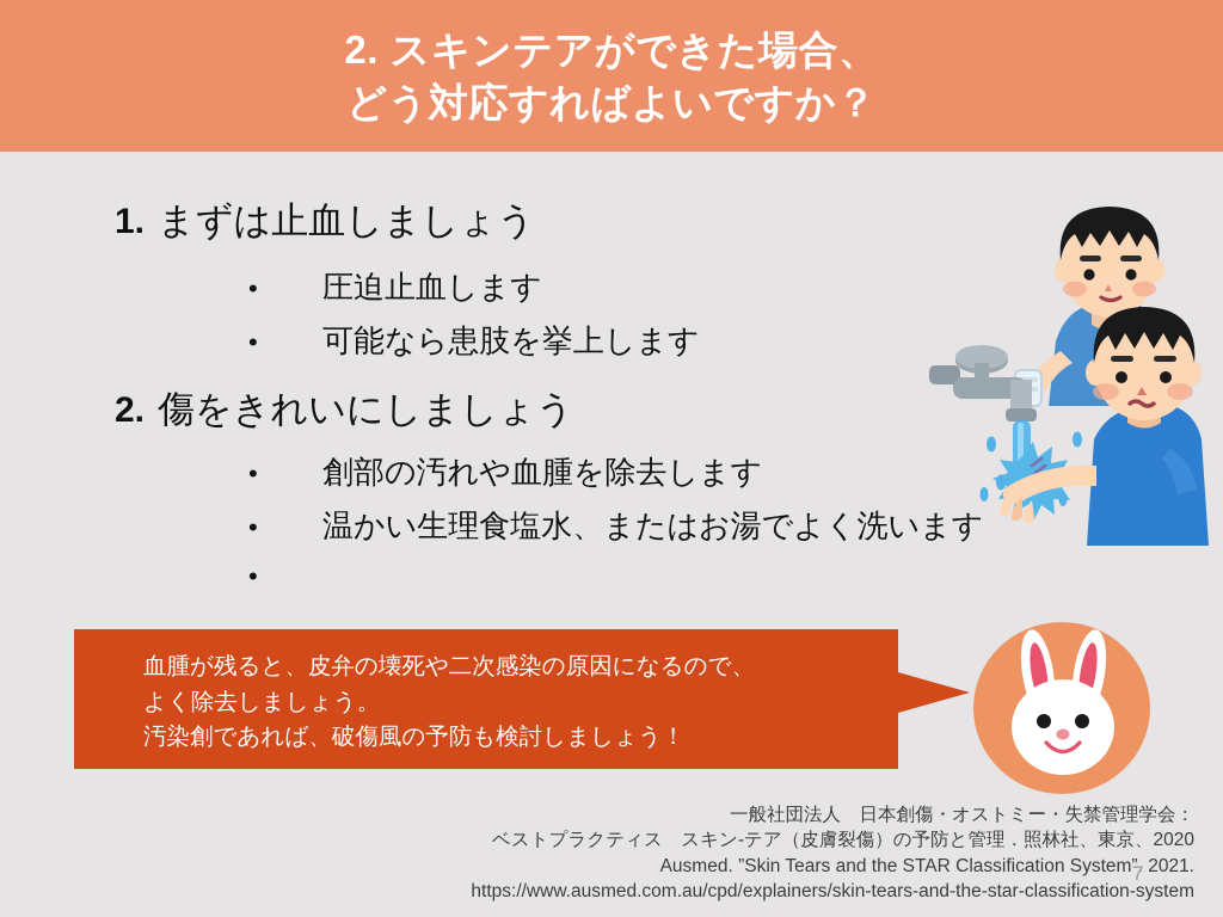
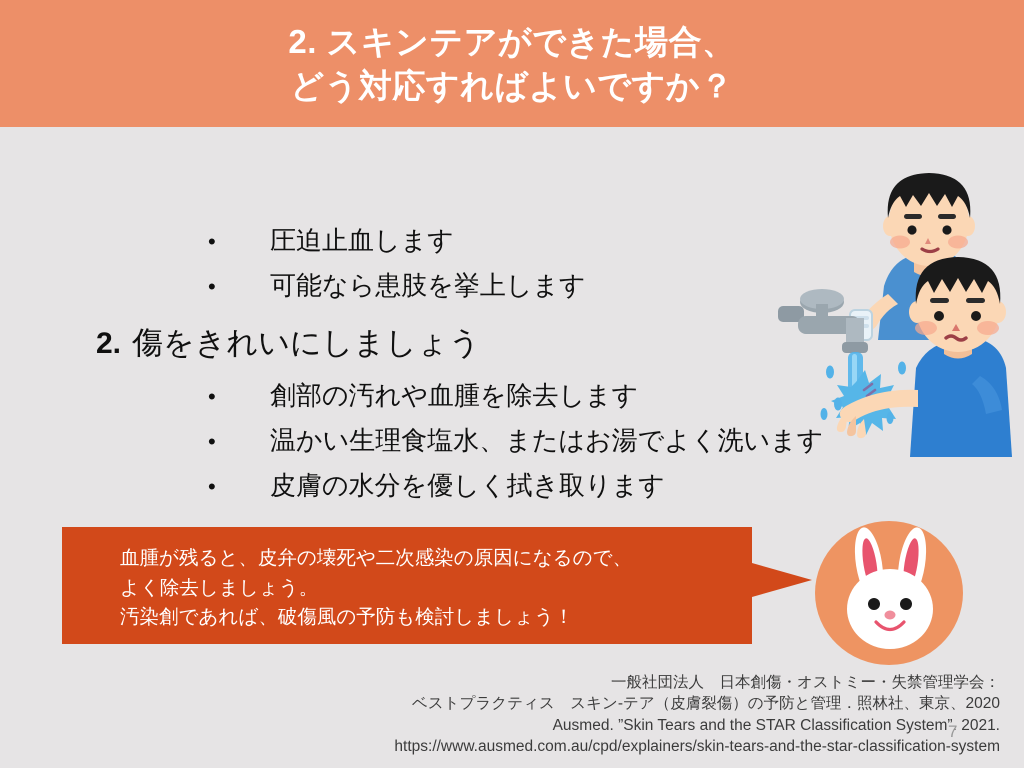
  2. スキンテアができた場合、
  どう対応すればよいですか？
- 1.
- まずは止血しましょう
  •
  圧迫止血します
  •
  可能なら患肢を挙上します
  2.
  傷をきれいにしましょう
  •
  創部の汚れや血腫を除去します
  •
  温かい生理食塩水、またはお湯でよく洗います
  •
+ 皮膚の水分を優しく拭き取ります
  血腫が残ると、皮弁の壊死や二次感染の原因になるので、
  よく除去しましょう。
  汚染創であれば、破傷風の予防も検討しましょう！
  一般社団法人 日本創傷・オストミー・失禁管理学会：
  ベストプラクティス スキン-テア（皮膚裂傷）の予防と管理．照林社、東京、2020
  Ausmed. ”Skin Tears and the STAR Classification System”. 2021.
  https://www.ausmed.com.au/cpd/explainers/skin-tears-and-the-star-classification-system
  7
